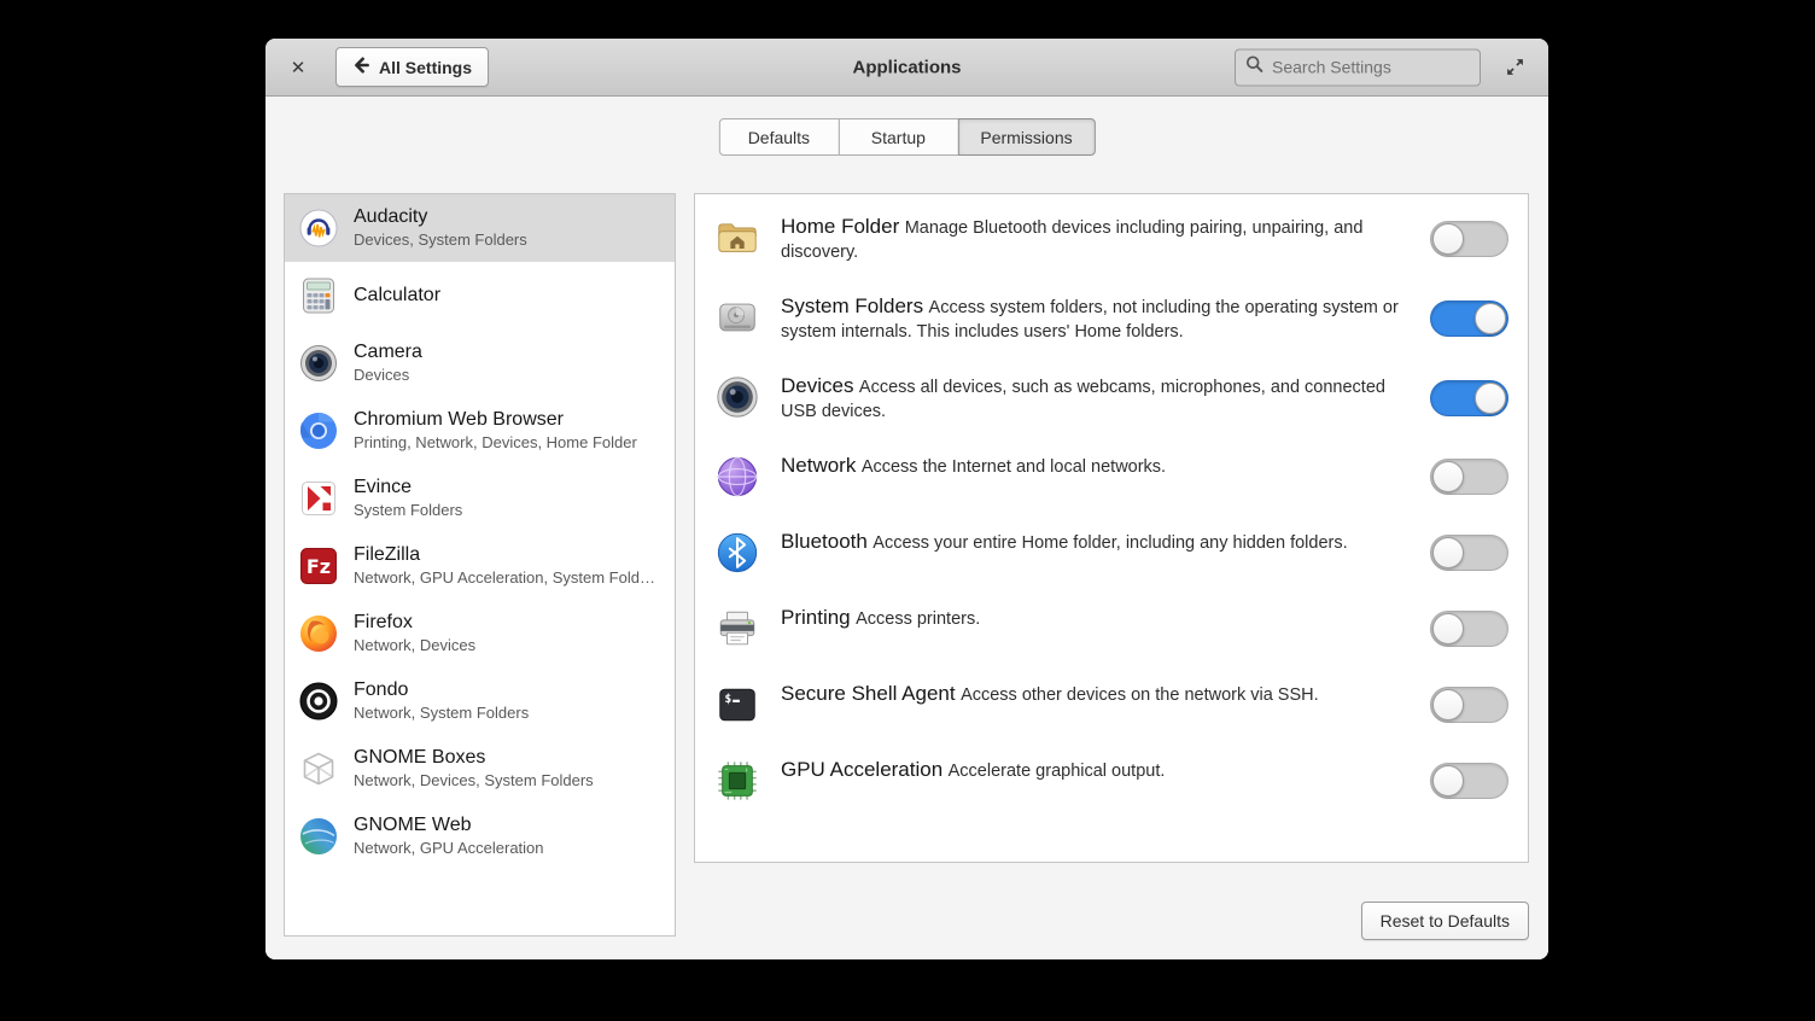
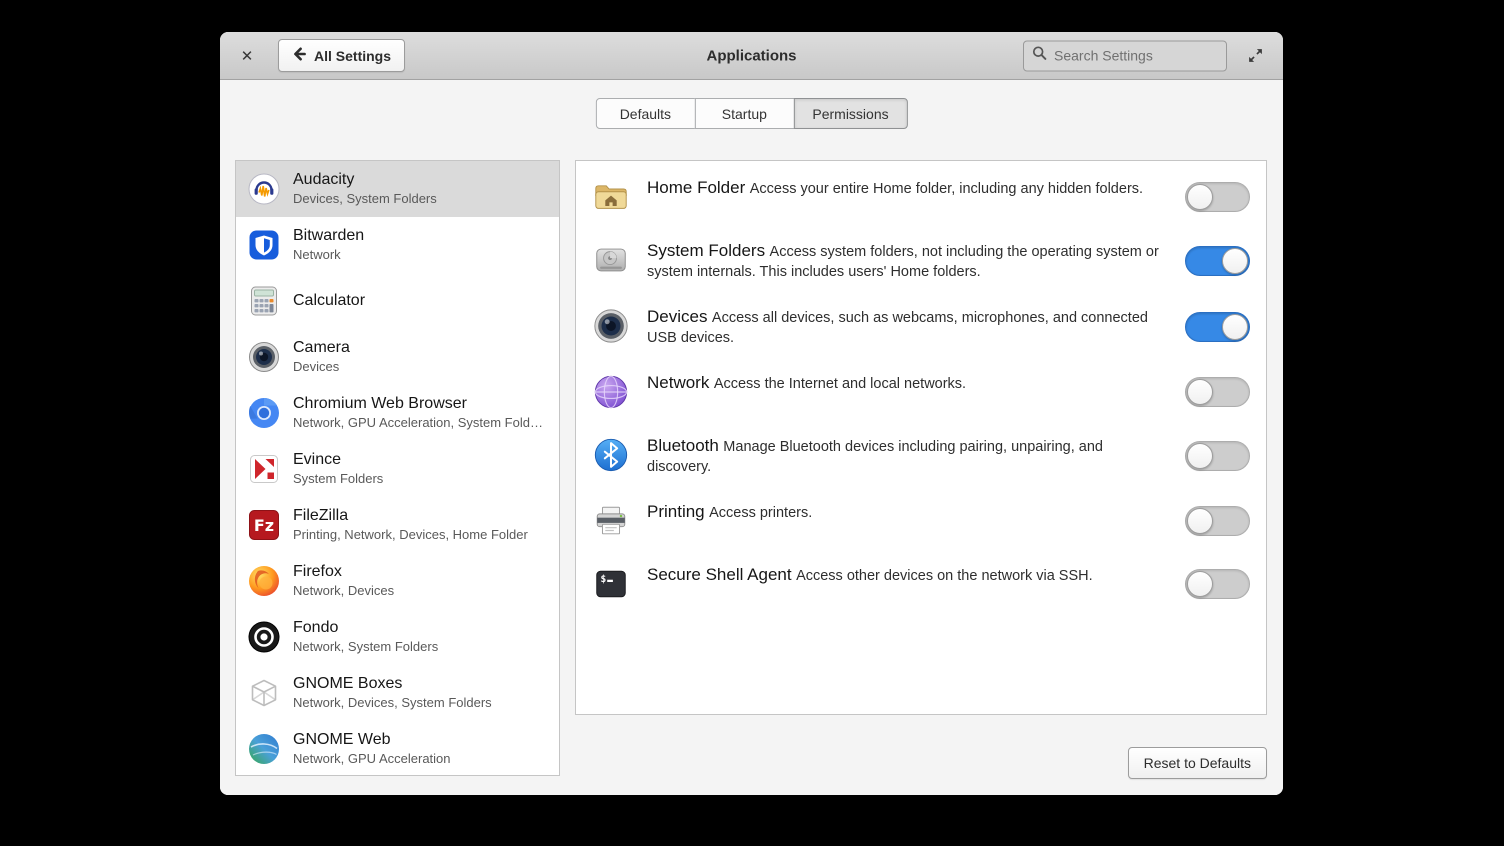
  ✕
  All Settings
  Applications
  Search Settings
  Defaults
  Startup
  Permissions
  Audacity
  Devices, System Folders
+ Bitwarden
+ Network
  Calculator
  Camera
  Devices
  Chromium Web Browser
- Printing, Network, Devices, Home Folder
+ Network, GPU Acceleration, System Folders
  Evince
  System Folders
  Fz
  FileZilla
- Network, GPU Acceleration, System Folders
+ Printing, Network, Devices, Home Folder
  Firefox
  Network, Devices
  Fondo
  Network, System Folders
  GNOME Boxes
  Network, Devices, System Folders
  GNOME Web
  Network, GPU Acceleration
- Home Folder Manage Bluetooth devices including pairing, unpairing, and discovery.
+ Home Folder Access your entire Home folder, including any hidden folders.
  System Folders Access system folders, not including the operating system or system internals. This includes users' Home folders.
  Devices Access all devices, such as webcams, microphones, and connected USB devices.
  Network Access the Internet and local networks.
- Bluetooth Access your entire Home folder, including any hidden folders.
+ Bluetooth Manage Bluetooth devices including pairing, unpairing, and discovery.
  Printing Access printers.
  $
  Secure Shell Agent Access other devices on the network via SSH.
- GPU Acceleration Accelerate graphical output.
  Reset to Defaults
